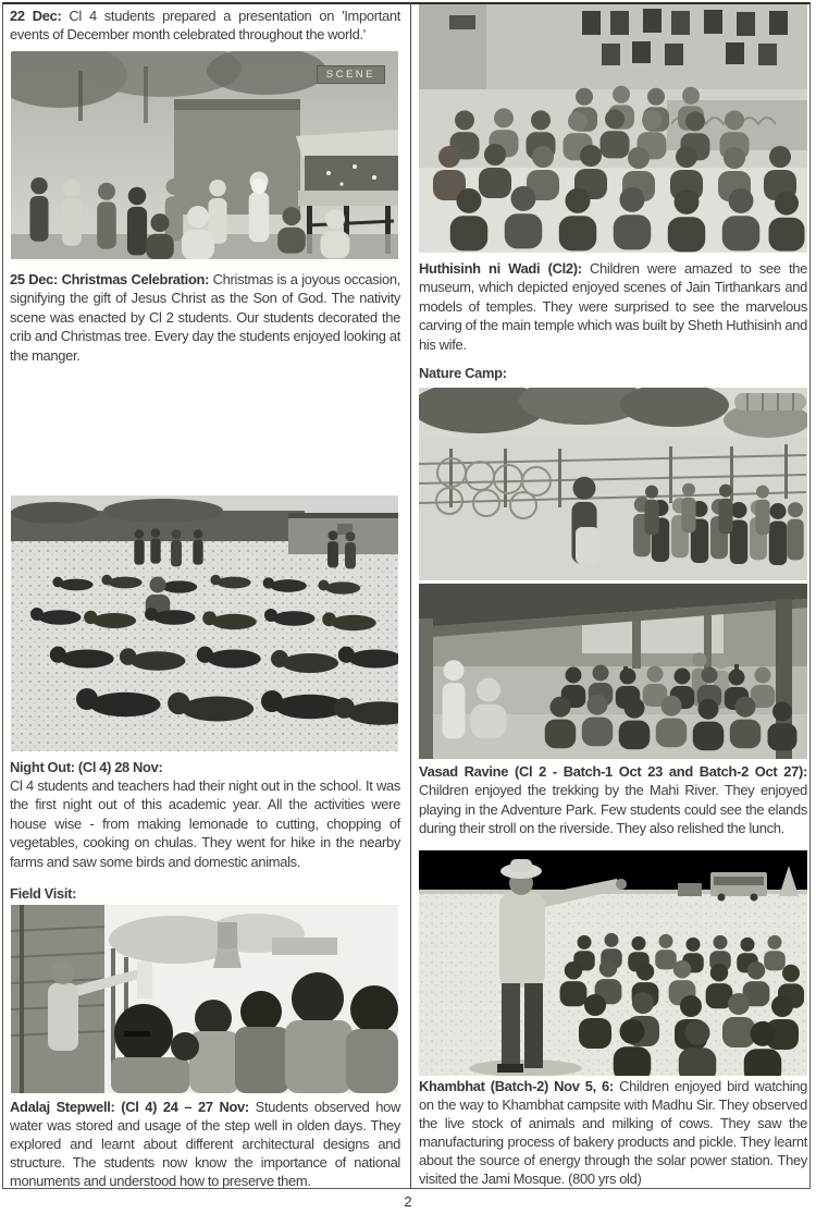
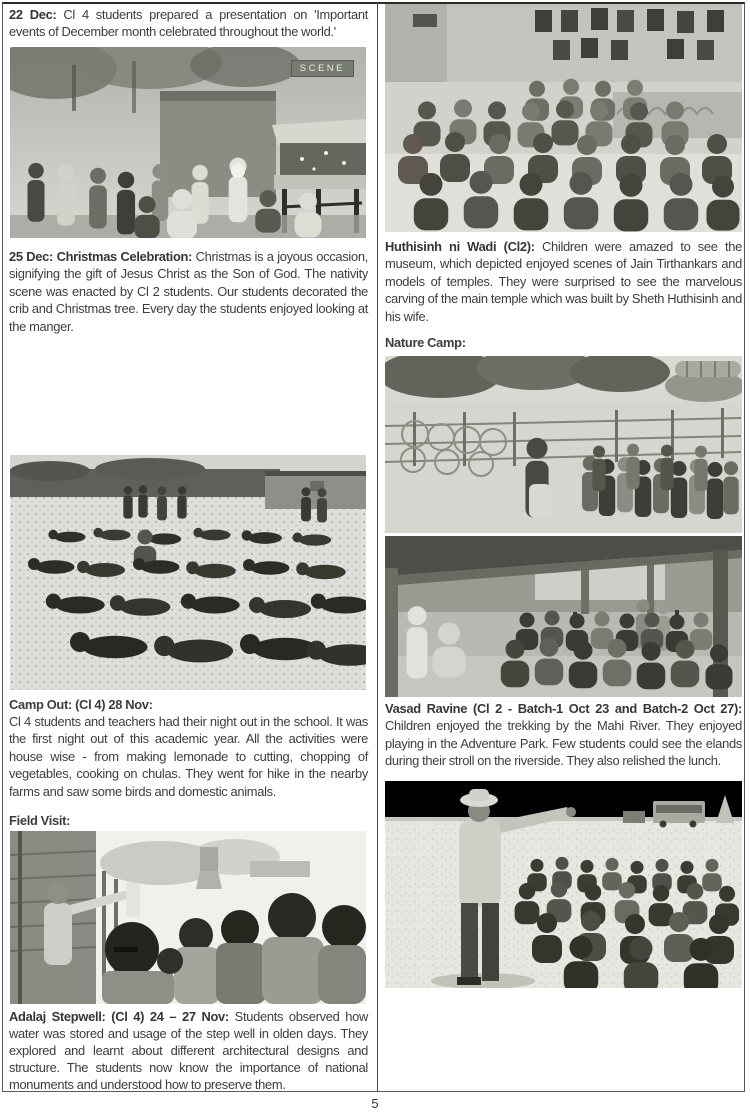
  22 Dec: Cl 4 students prepared a presentation on 'Important events of December month celebrated throughout the world.'
  SCENE
  25 Dec: Christmas Celebration: Christmas is a joyous occasion, signifying the gift of Jesus Christ as the Son of God. The nativity scene was enacted by Cl 2 students. Our students decorated the crib and Christmas tree. Every day the students enjoyed looking at the manger.
- Night Out: (Cl 4) 28 Nov:
+ Camp Out: (Cl 4) 28 Nov:
  Cl 4 students and teachers had their night out in the school. It was the first night out of this academic year. All the activities were house wise - from making lemonade to cutting, chopping of vegetables, cooking on chulas. They went for hike in the nearby farms and saw some birds and domestic animals.
  Field Visit:
  Adalaj Stepwell: (Cl 4) 24 – 27 Nov: Students observed how water was stored and usage of the step well in olden days. They explored and learnt about different architectural designs and structure. The students now know the importance of national monuments and understood how to preserve them.
  Huthisinh ni Wadi (Cl2): Children were amazed to see the museum, which depicted enjoyed scenes of Jain Tirthankars and models of temples. They were surprised to see the marvelous carving of the main temple which was built by Sheth Huthisinh and his wife.
  Nature Camp:
  Vasad Ravine (Cl 2 - Batch-1 Oct 23 and Batch-2 Oct 27): Children enjoyed the trekking by the Mahi River. They enjoyed playing in the Adventure Park. Few students could see the elands during their stroll on the riverside. They also relished the lunch.
- Khambhat (Batch-2) Nov 5, 6: Children enjoyed bird watching on the way to Khambhat campsite with Madhu Sir. They observed the live stock of animals and milking of cows. They saw the manufacturing process of bakery products and pickle. They learnt about the source of energy through the solar power station. They visited the Jami Mosque. (800 yrs old)
- 2
+ 5
